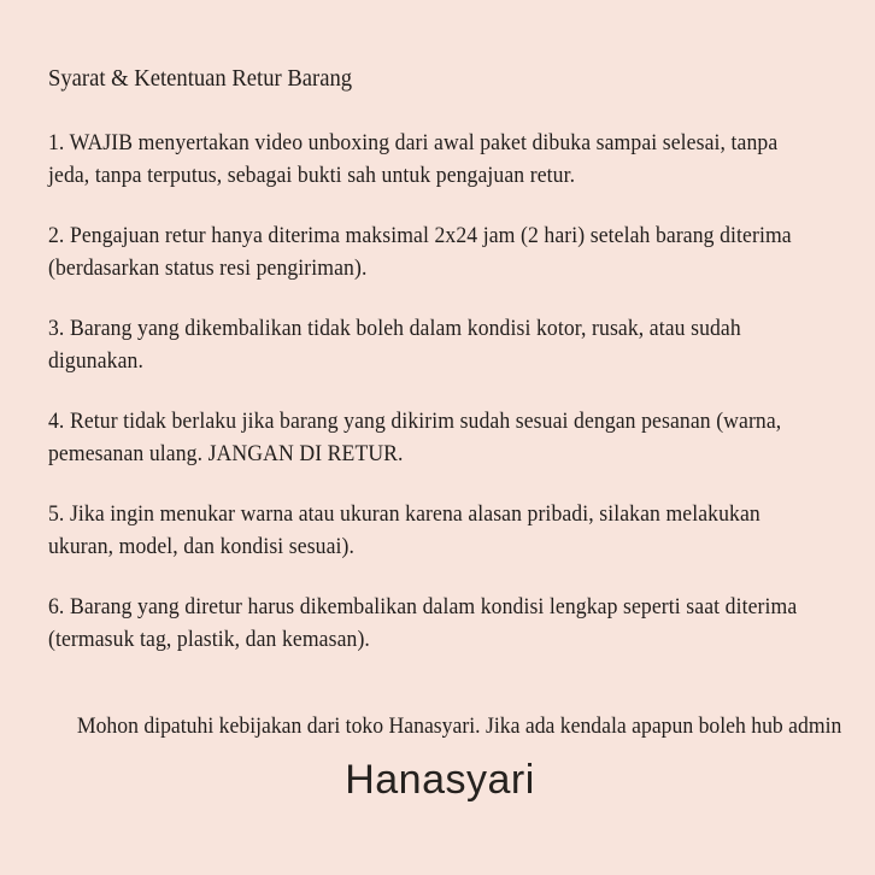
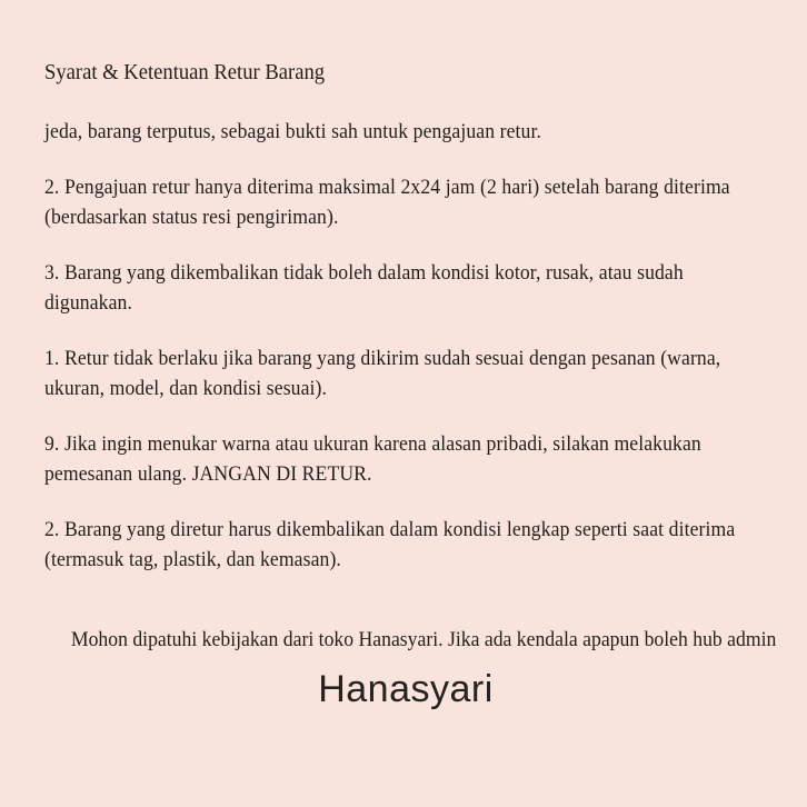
  Syarat & Ketentuan Retur Barang
- 1. WAJIB menyertakan video unboxing dari awal paket dibuka sampai selesai, tanpa
- jeda, tanpa terputus, sebagai bukti sah untuk pengajuan retur.
+ jeda, barang terputus, sebagai bukti sah untuk pengajuan retur.
  2. Pengajuan retur hanya diterima maksimal 2x24 jam (2 hari) setelah barang diterima
  (berdasarkan status resi pengiriman).
  3. Barang yang dikembalikan tidak boleh dalam kondisi kotor, rusak, atau sudah
  digunakan.
- 4. Retur tidak berlaku jika barang yang dikirim sudah sesuai dengan pesanan (warna,
+ 1. Retur tidak berlaku jika barang yang dikirim sudah sesuai dengan pesanan (warna,
- pemesanan ulang. JANGAN DI RETUR.
+ ukuran, model, dan kondisi sesuai).
- 5. Jika ingin menukar warna atau ukuran karena alasan pribadi, silakan melakukan
+ 9. Jika ingin menukar warna atau ukuran karena alasan pribadi, silakan melakukan
- ukuran, model, dan kondisi sesuai).
+ pemesanan ulang. JANGAN DI RETUR.
- 6. Barang yang diretur harus dikembalikan dalam kondisi lengkap seperti saat diterima
+ 2. Barang yang diretur harus dikembalikan dalam kondisi lengkap seperti saat diterima
  (termasuk tag, plastik, dan kemasan).
  Mohon dipatuhi kebijakan dari toko Hanasyari. Jika ada kendala apapun boleh hub admin
  Hanasyari
